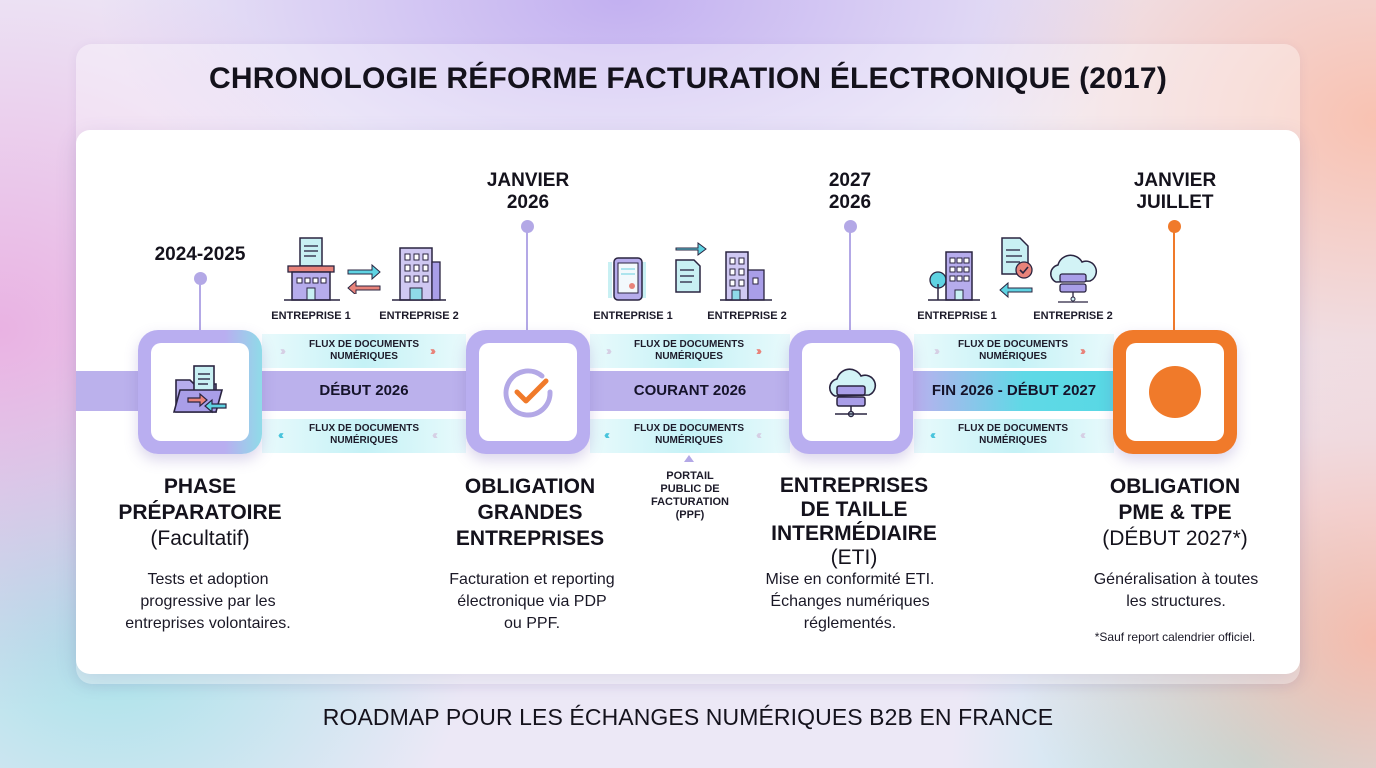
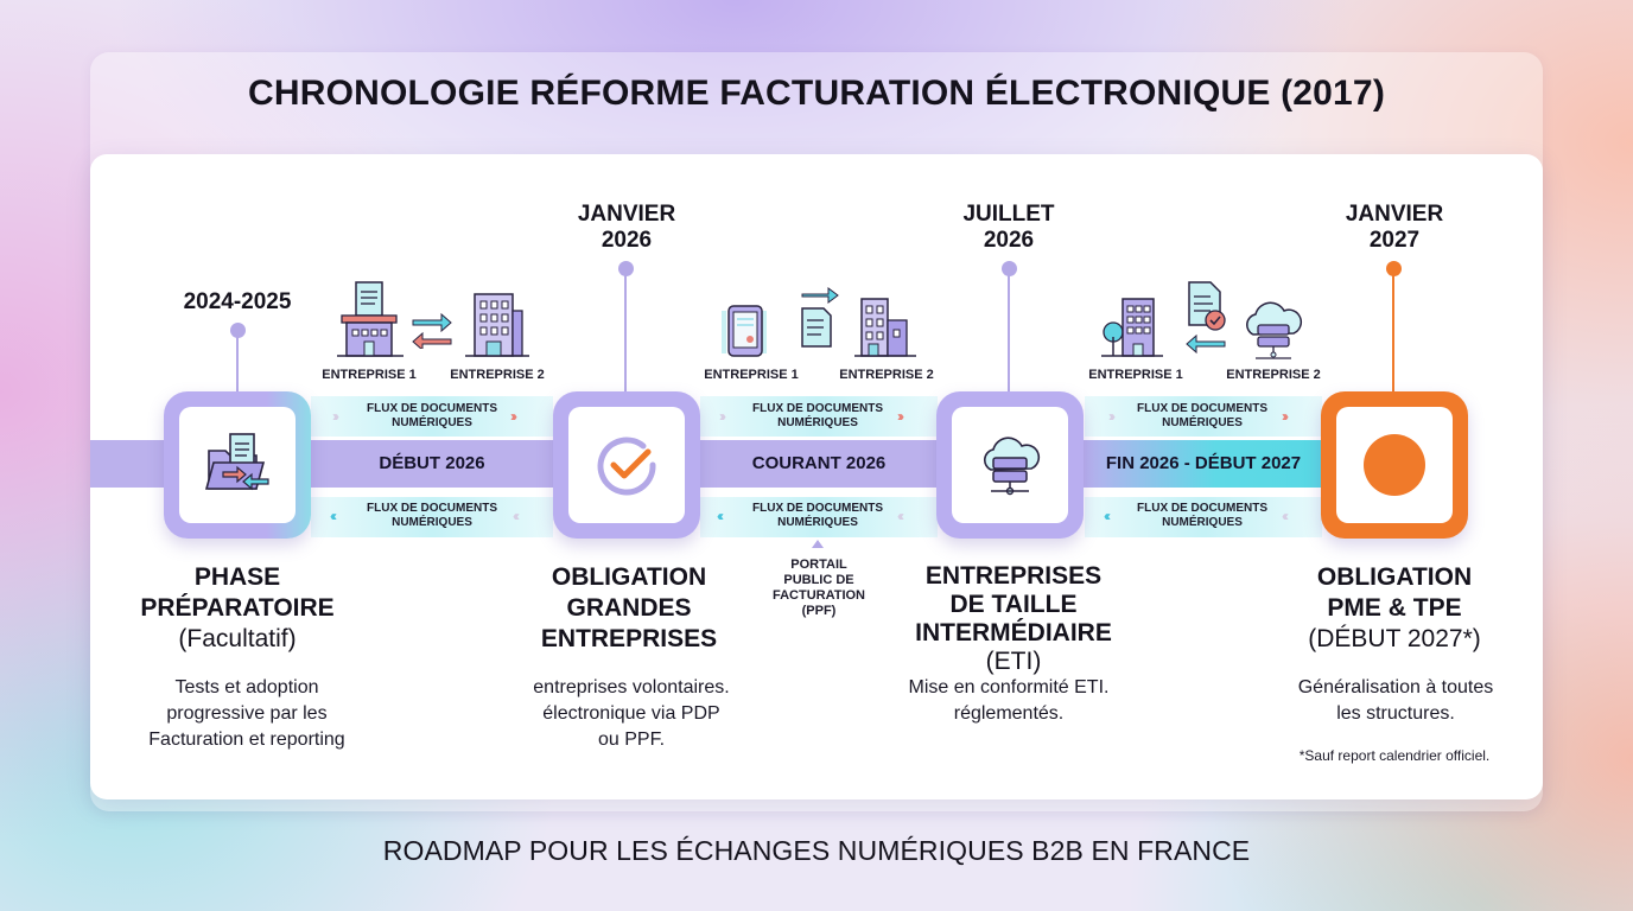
  CHRONOLOGIE RÉFORME FACTURATION ÉLECTRONIQUE (2017)
  ROADMAP POUR LES ÉCHANGES NUMÉRIQUES B2B EN FRANCE
  DÉBUT 2026
  COURANT 2026
  FIN 2026 - DÉBUT 2027
  FLUX DE DOCUMENTS
  NUMÉRIQUES
  ›››
  ›››
  FLUX DE DOCUMENTS
  NUMÉRIQUES
  ‹‹‹
  ‹‹‹
  FLUX DE DOCUMENTS
  NUMÉRIQUES
  ›››
  ›››
  FLUX DE DOCUMENTS
  NUMÉRIQUES
  ‹‹‹
  ‹‹‹
  FLUX DE DOCUMENTS
  NUMÉRIQUES
  ›››
  ›››
  FLUX DE DOCUMENTS
  NUMÉRIQUES
  ‹‹‹
  ‹‹‹
  2024-2025
  JANVIER
  2026
- 2027
+ JUILLET
  2026
  JANVIER
- JUILLET
+ 2027
  ENTREPRISE 1
  ENTREPRISE 2
  ENTREPRISE 1
  ENTREPRISE 2
  ENTREPRISE 1
  ENTREPRISE 2
  PORTAIL
  PUBLIC DE
  FACTURATION
  (PPF)
  PHASE
  PRÉPARATOIRE
  (Facultatif)
  Tests et adoption
  progressive par les
- entreprises volontaires.
+ Facturation et reporting
  OBLIGATION
  GRANDES
  ENTREPRISES
- Facturation et reporting
+ entreprises volontaires.
  électronique via PDP
  ou PPF.
  ENTREPRISES
  DE TAILLE
  INTERMÉDIAIRE
  (ETI)
  Mise en conformité ETI.
- Échanges numériques
  réglementés.
  OBLIGATION
  PME & TPE
  (DÉBUT 2027*)
  Généralisation à toutes
  les structures.
  *Sauf report calendrier officiel.
